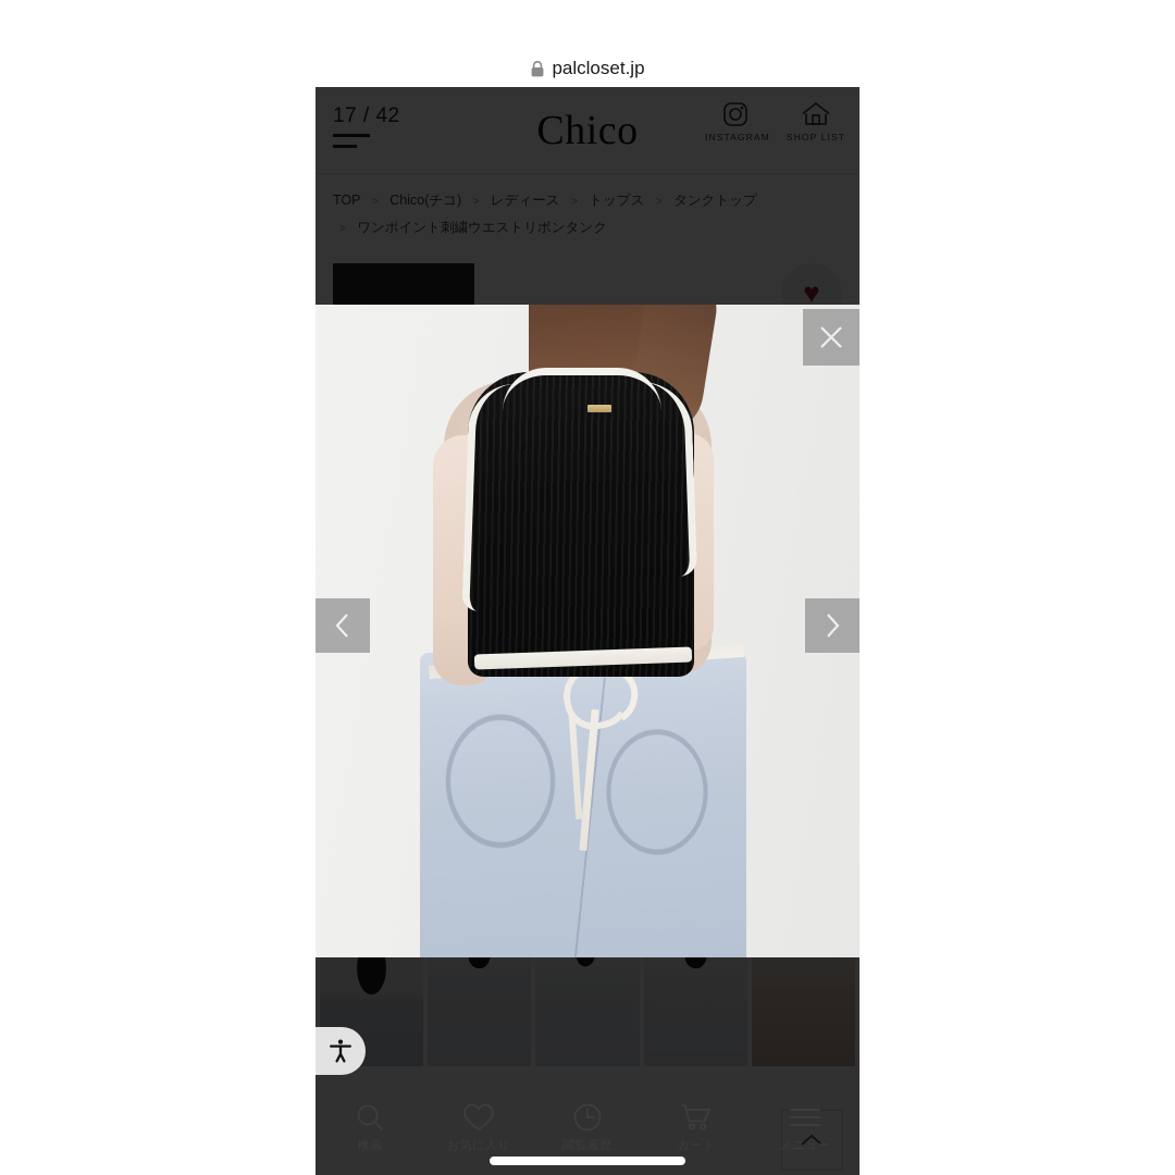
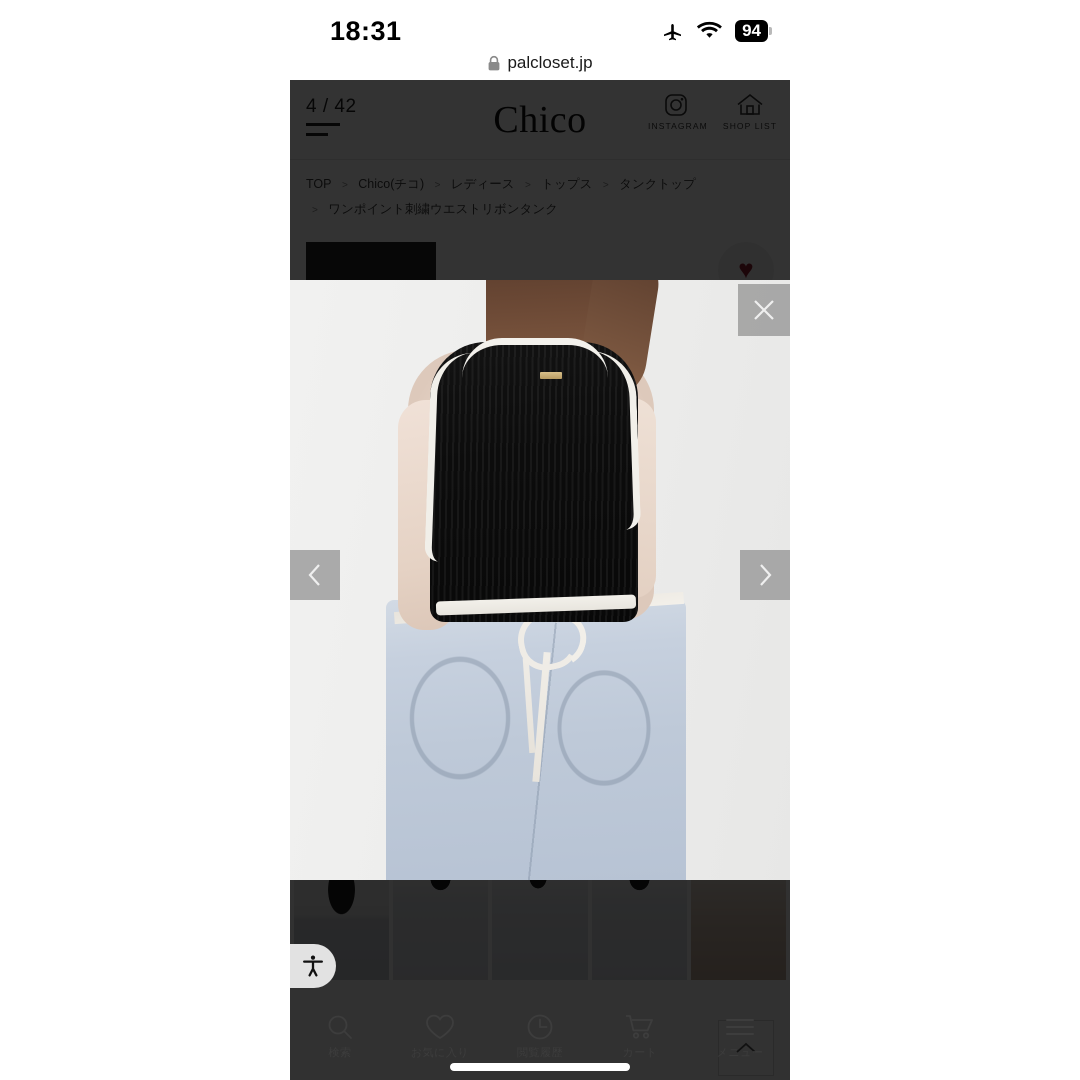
+ 18:31
+ 94
  palcloset.jp
- 17 / 42
+ 4 / 42
  Chico
  INSTAGRAM
  SHOP LIST
  TOP Chico(チコ) レディース トップス タンクトップ
  ワンポイント刺繍ウエストリボンタンク
  ♥
  メニュー
